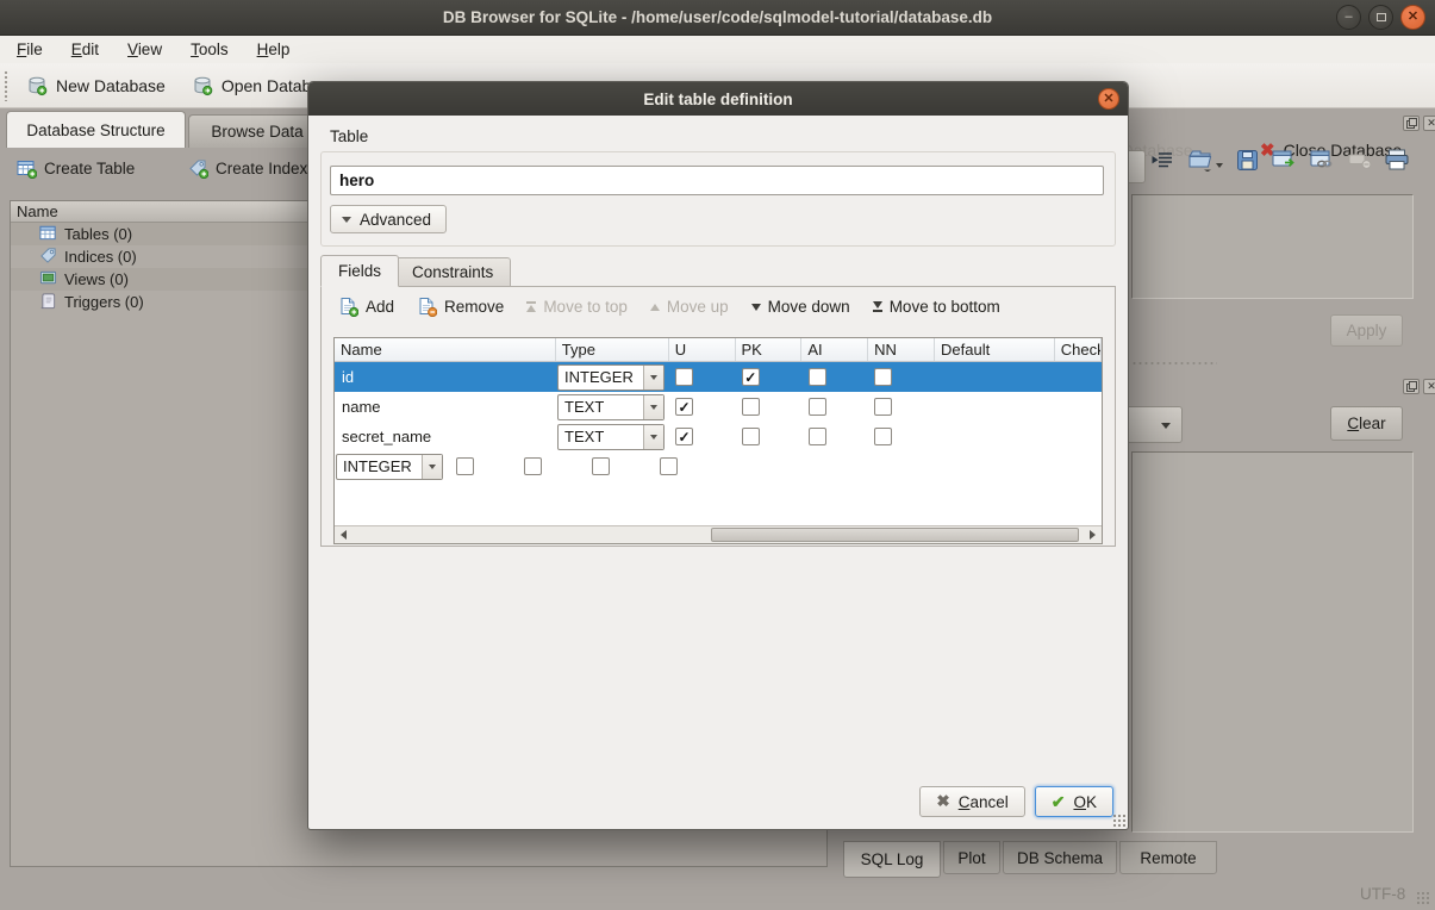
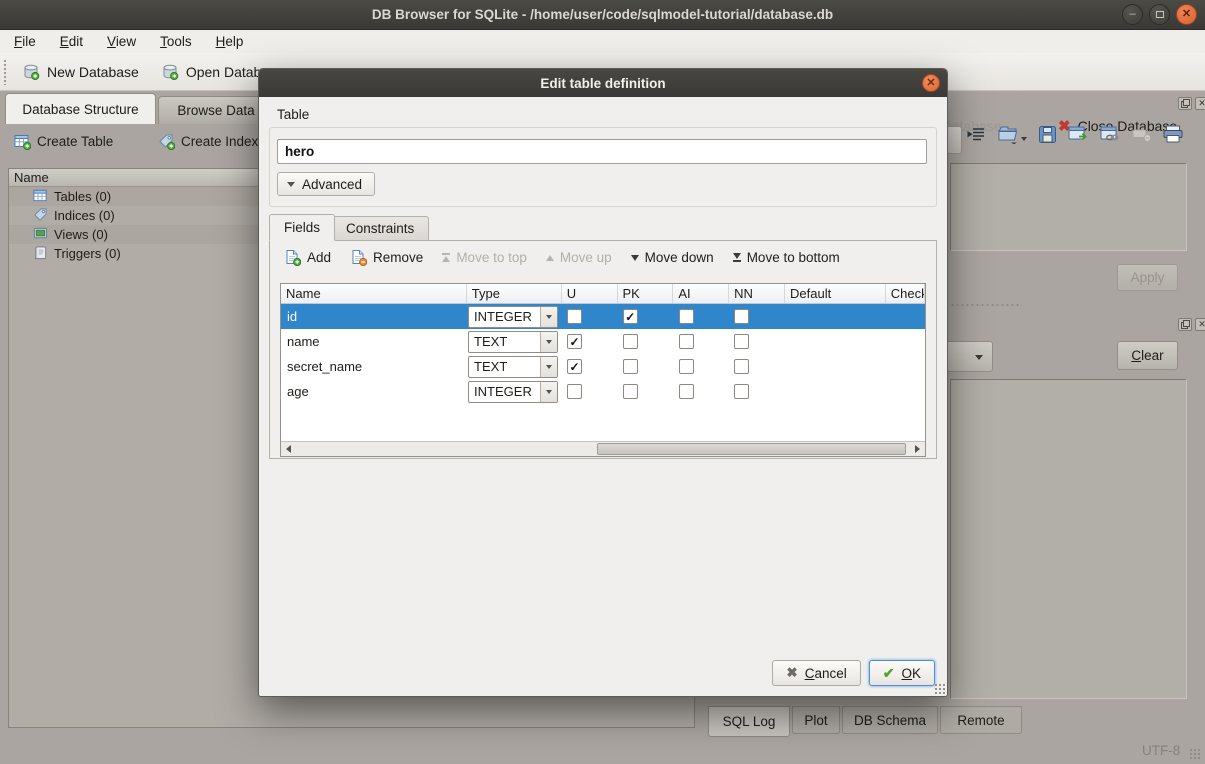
  DB Browser for SQLite - /home/user/code/sqlmodel-tutorial/database.db
  –
  ✕
  File
  Edit
  View
  Tools
  Help
  New Database
  ✖
  Database Structure
  Browse Data
  Create Table
  Create Index
  Name
  Tables (0)
  Indices (0)
  Views (0)
  Triggers (0)
  ✕
  Apply
  ✕
  Clear
  UTF-8
  Edit table definition
  ✕
  Table
  hero
  Advanced
  Fields
  Constraints
  Add
  Remove
  Move to top
  Move up
  Move down
  Move to bottom
  Name
  Type
  U
  PK
  AI
  NN
  Default
  Chec
  id
  INTEGER
  ✓
  name
  TEXT
  ✓
  secret_name
  TEXT
  ✓
+ age
  INTEGER
  ✖
  Cancel
  ✔
  OK
  SQL Log
  Plot
  DB Schema
  Remote
